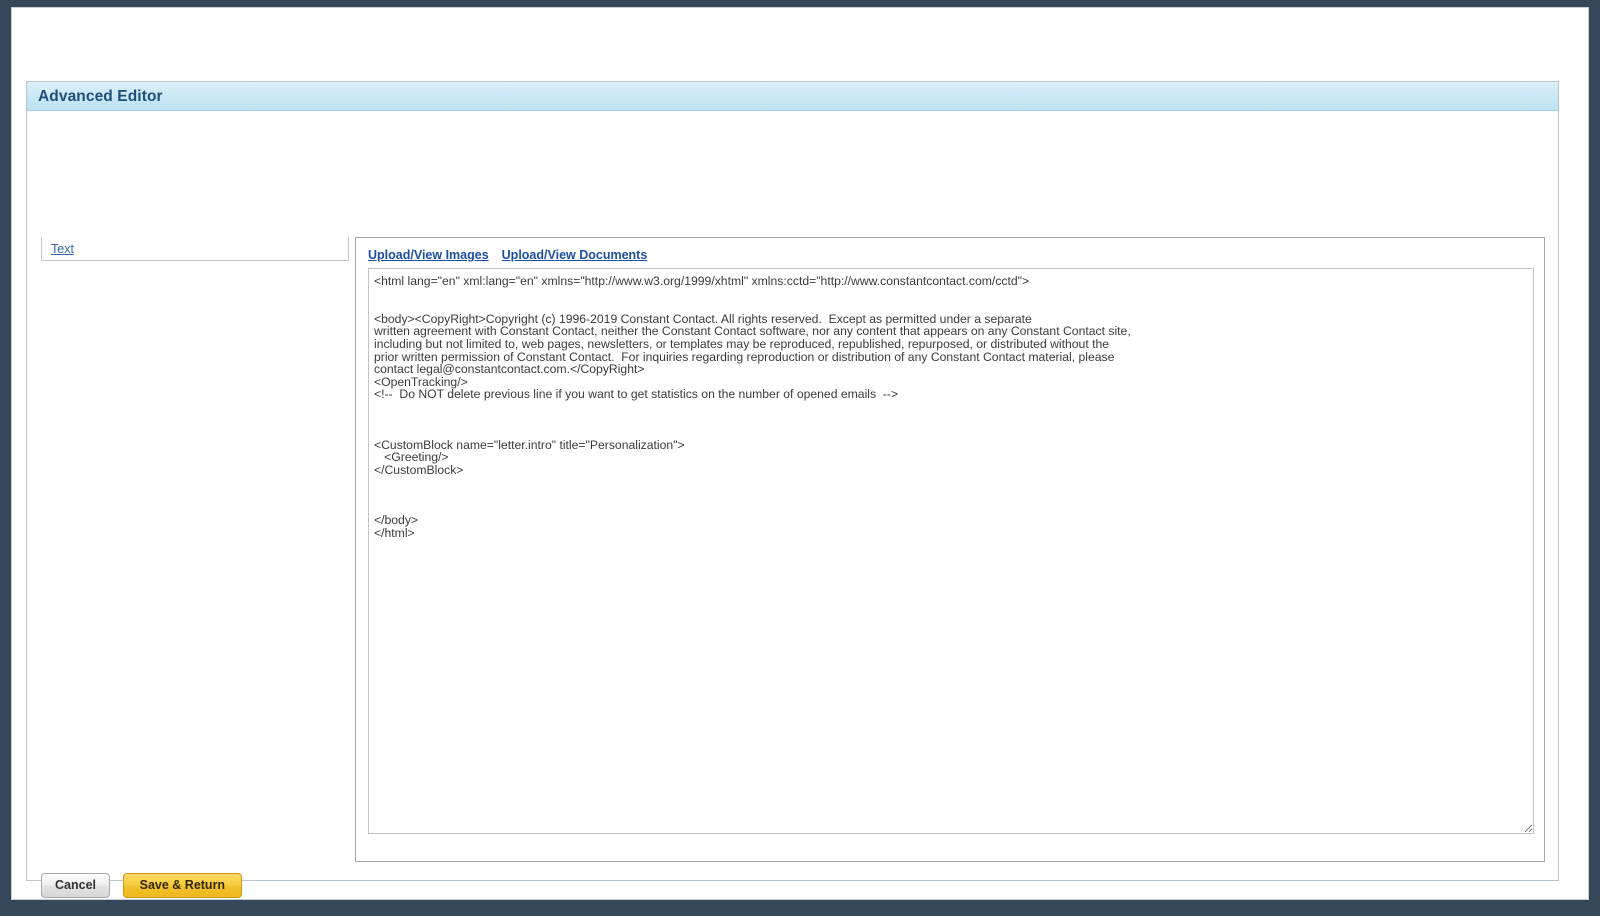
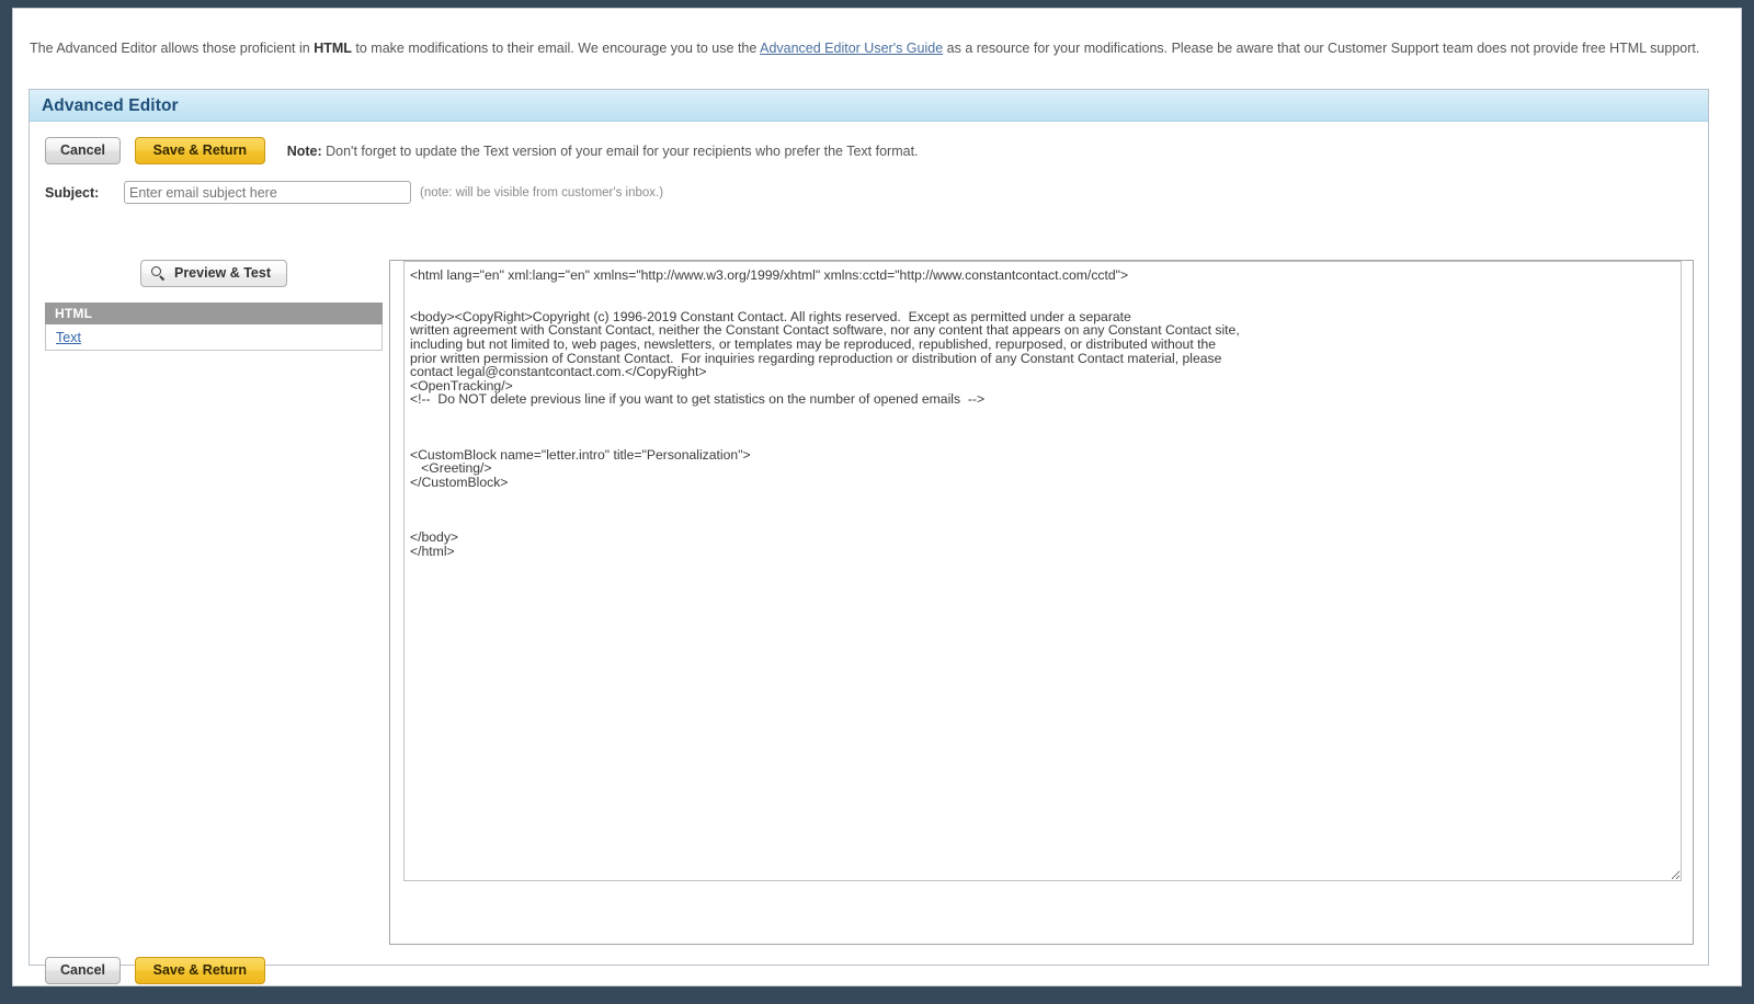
+ The Advanced Editor allows those proficient in HTML to make modifications to their email. We encourage you to use the Advanced Editor User's Guide as a resource for your modifications. Please be aware that our Customer Support team does not provide free HTML support.
  Advanced Editor
+ Cancel Save & Return Note: Don't forget to update the Text version of your email for your recipients who prefer the Text format.
+ Subject: Enter email subject here (note: will be visible from customer's inbox.)
+ Preview & Test
+ HTML
  Text
- Upload/View Images Upload/View Documents
  <html lang="en" xml:lang="en" xmlns="http://www.w3.org/1999/xhtml" xmlns:cctd="http://www.constantcontact.com/cctd">
  <body><CopyRight>Copyright (c) 1996-2019 Constant Contact. All rights reserved. Except as permitted under a separate
  written agreement with Constant Contact, neither the Constant Contact software, nor any content that appears on any Constant Contact site,
  including but not limited to, web pages, newsletters, or templates may be reproduced, republished, repurposed, or distributed without the
  prior written permission of Constant Contact. For inquiries regarding reproduction or distribution of any Constant Contact material, please
  contact legal@constantcontact.com.</CopyRight>
  <OpenTracking/>
  <!-- Do NOT delete previous line if you want to get statistics on the number of opened emails -->
  <CustomBlock name="letter.intro" title="Personalization">
  <Greeting/>
  </CustomBlock>
  </body>
  </html>
  Cancel Save & Return
